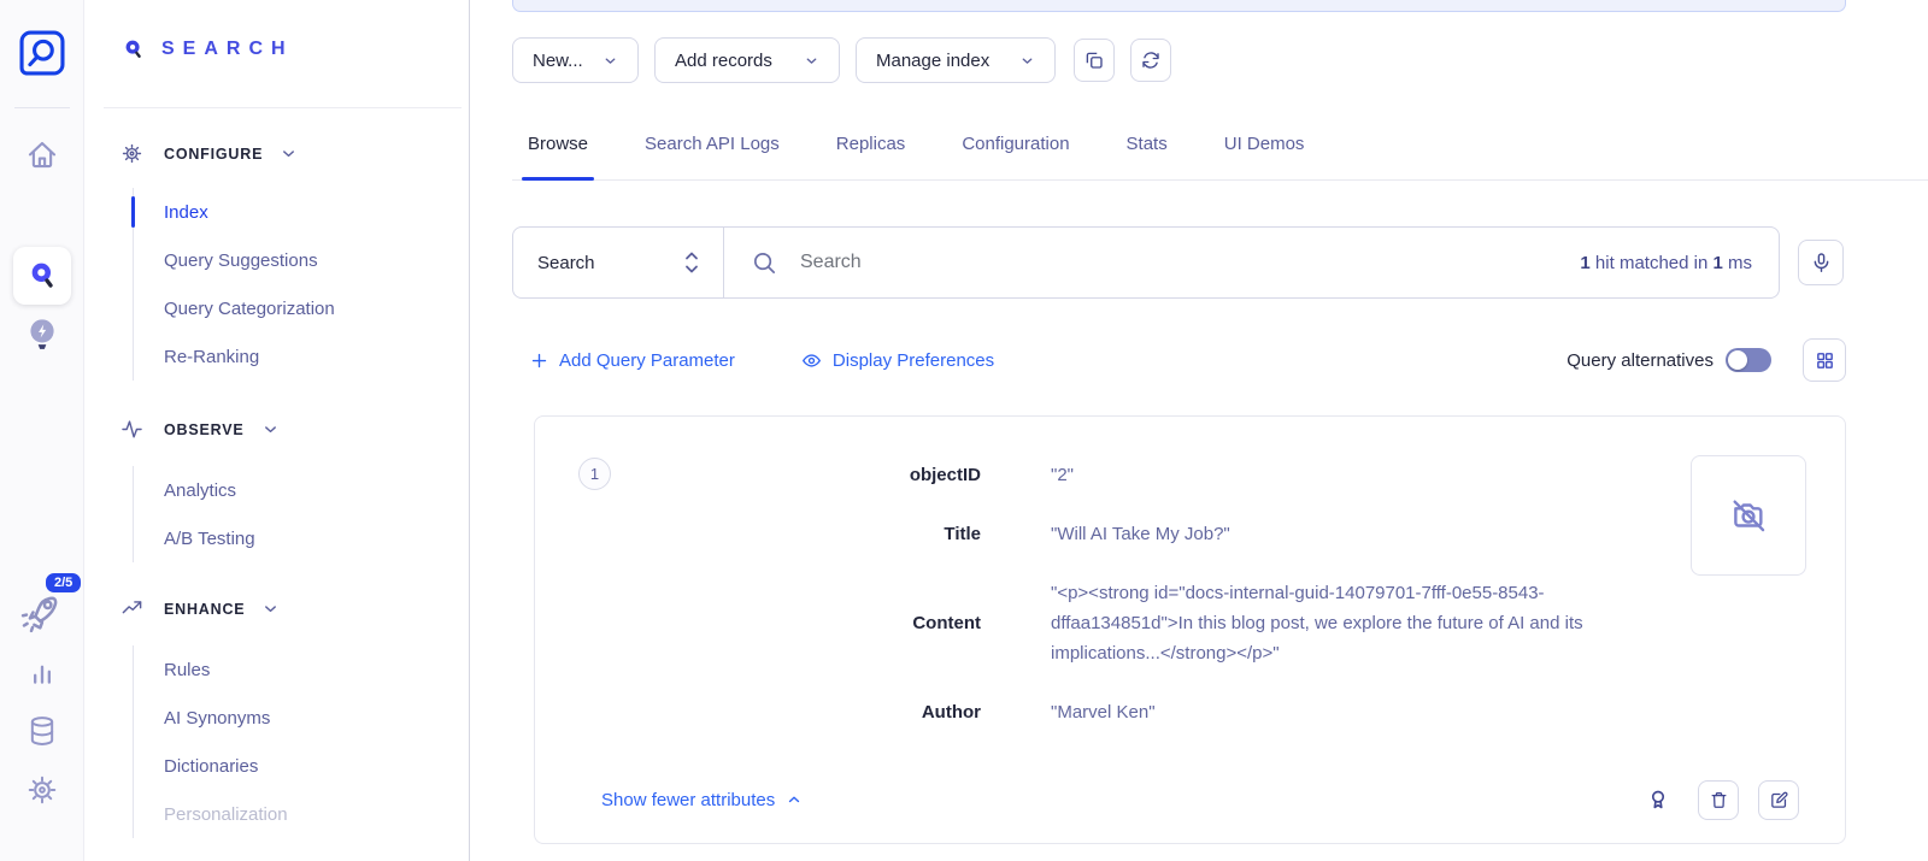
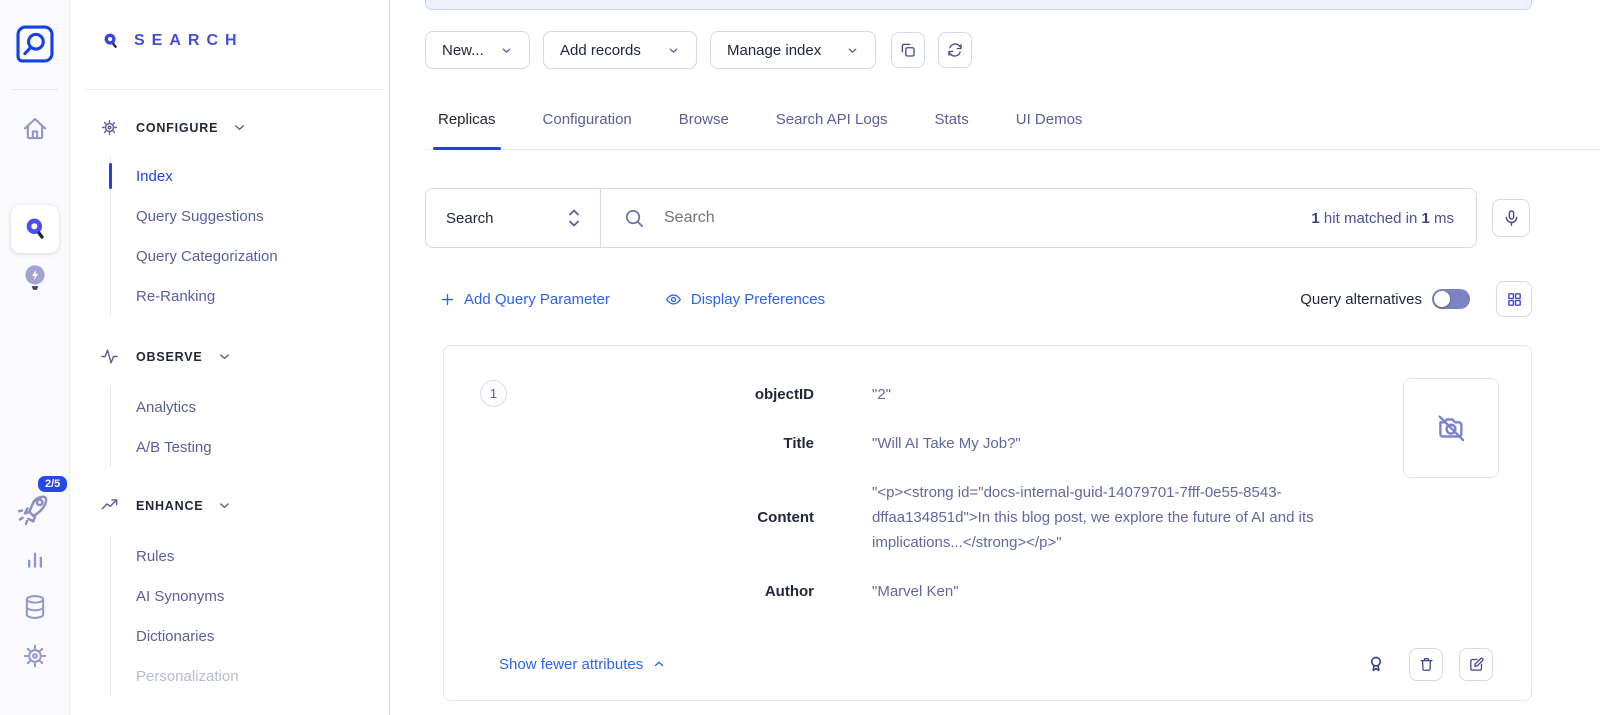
  2/5
  SEARCH
  CONFIGURE
  Index
  Query Suggestions
  Query Categorization
  Re-Ranking
  OBSERVE
  Analytics
  A/B Testing
  ENHANCE
  Rules
  AI Synonyms
  Dictionaries
  Personalization
  New...
  Add records
  Manage index
- Browse
+ Replicas
- Search API Logs
+ Configuration
- Replicas
+ Browse
- Configuration
+ Search API Logs
  Stats
  UI Demos
  Search
  Search
  1 hit matched in 1 ms
  Add Query Parameter
  Display Preferences
  Query alternatives
  1
  objectID
  "2"
  Title
  "Will AI Take My Job?"
  Content
  "<p><strong id="docs-internal-guid-14079701-7fff-0e55-8543-dffaa134851d">In this blog post, we explore the future of AI and its implications...</strong></p>"
  Author
  "Marvel Ken"
  Show fewer attributes
